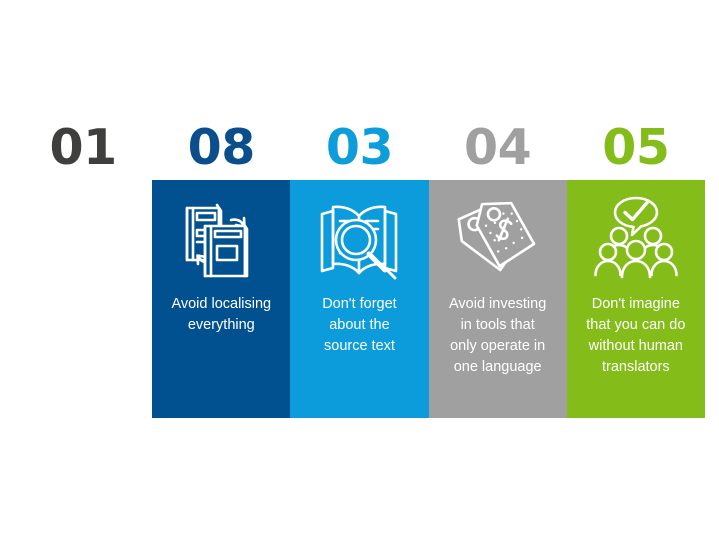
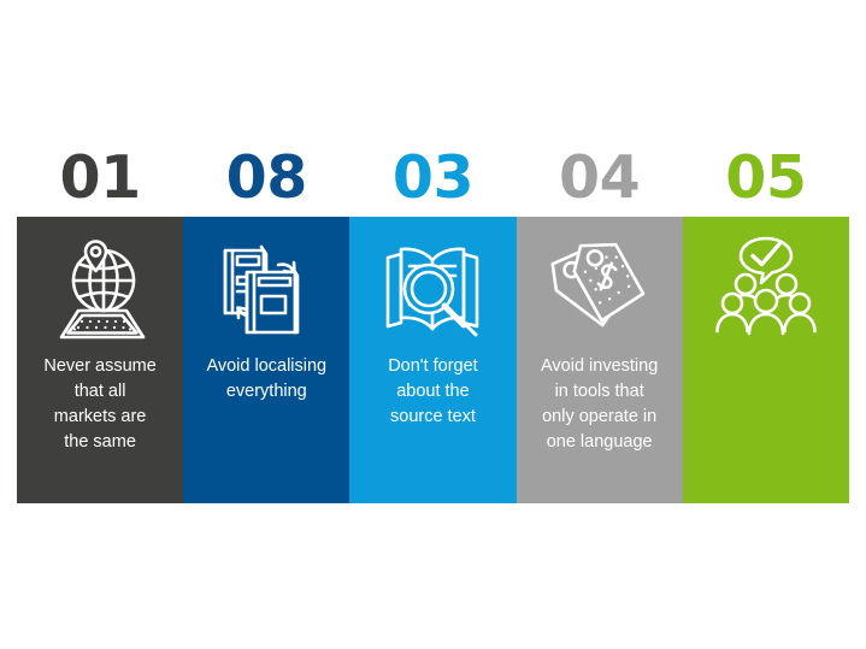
  01
+ Never assume
+ that all
+ markets are
+ the same
  08
  Avoid localising
  everything
  03
  Don't forget
  about the
  source text
  04
  Avoid investing
  in tools that
  only operate in
  one language
  05
- Don't imagine
- that you can do
- without human
- translators
